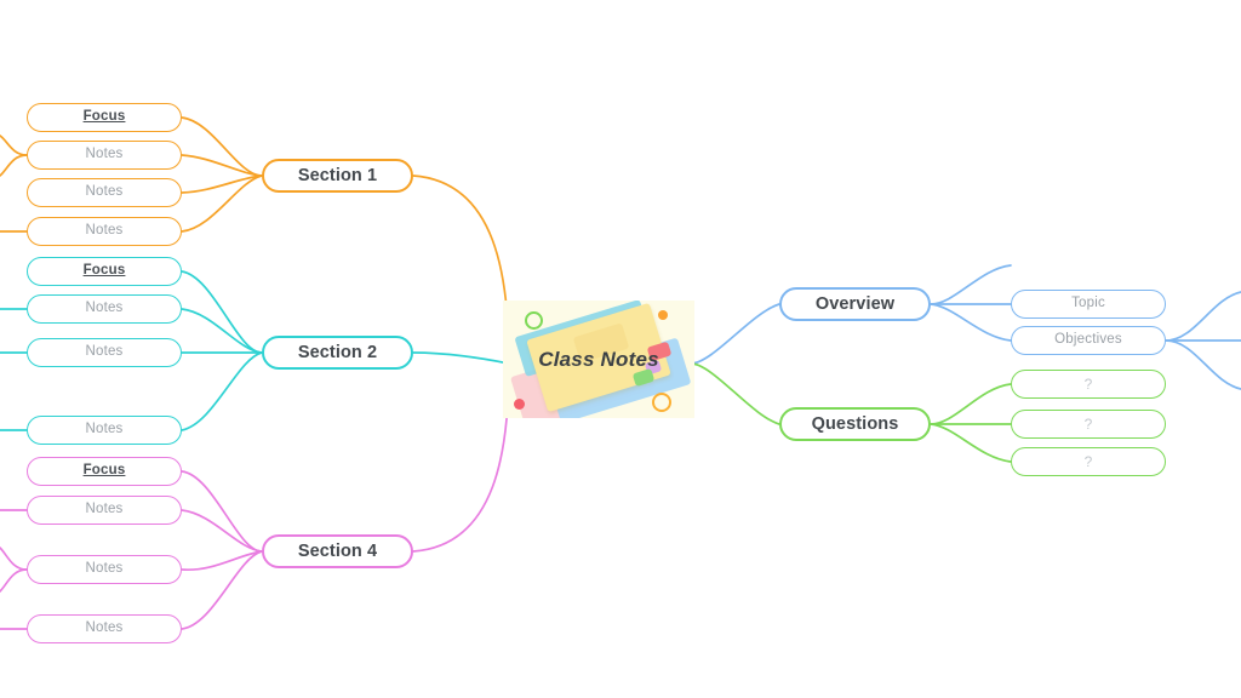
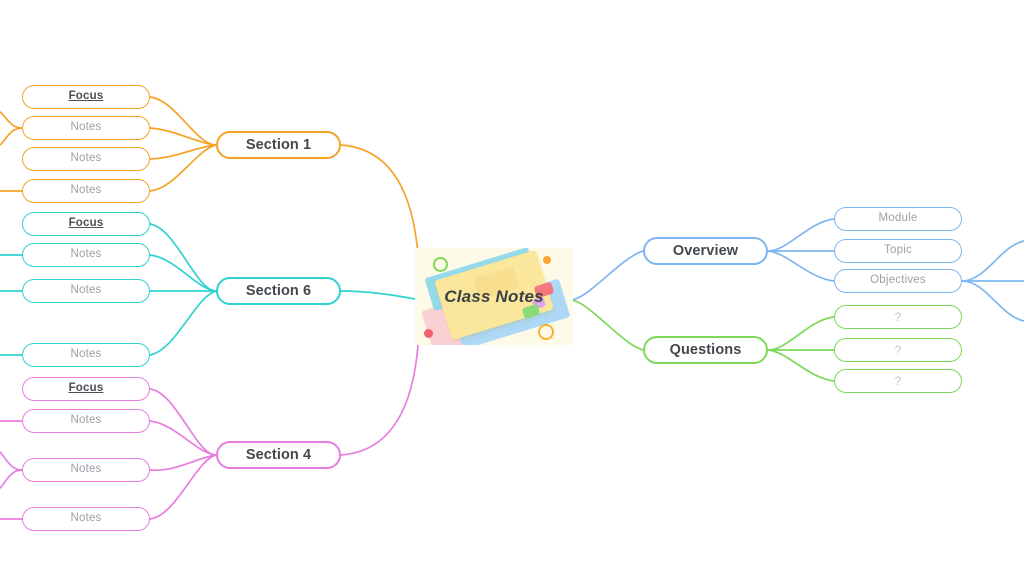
  Class Notes
  Section 1
  Focus
  Notes
  Notes
  Notes
- Section 2
+ Section 6
  Focus
  Notes
  Notes
  Notes
  Section 4
  Focus
  Notes
  Notes
  Notes
  Overview
+ Module
  Topic
  Objectives
  Questions
  ?
  ?
  ?
